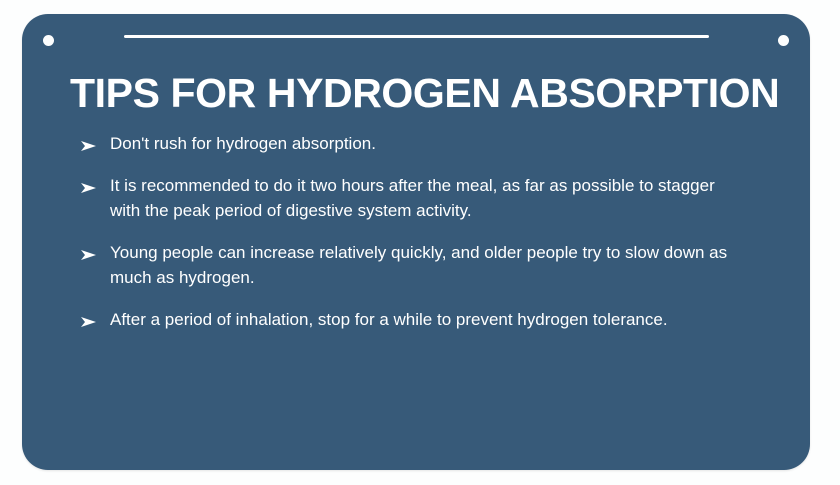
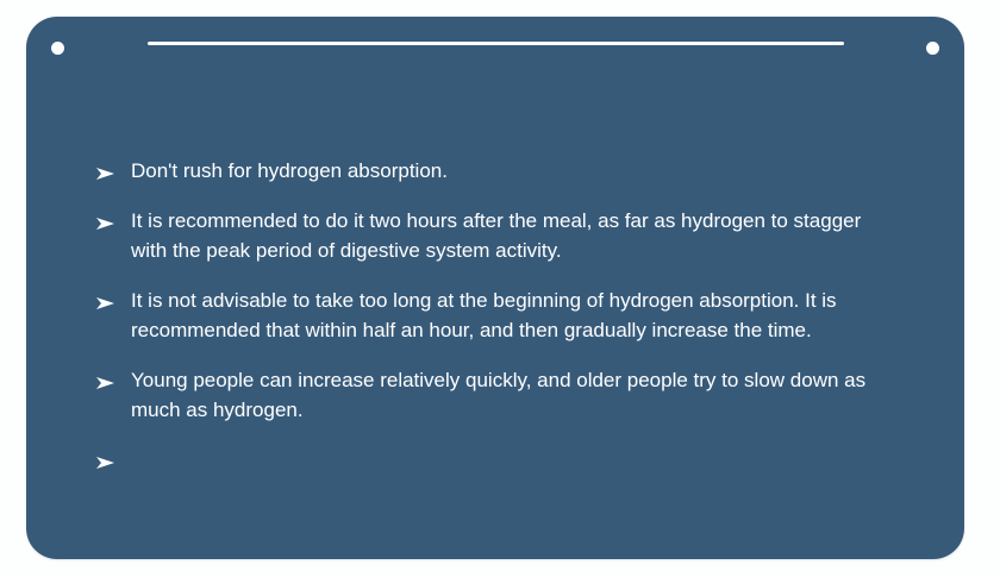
- TIPS FOR HYDROGEN ABSORPTION
  Don't rush for hydrogen absorption.
- It is recommended to do it two hours after the meal, as far as possible to stagger with the peak period of digestive system activity.
+ It is recommended to do it two hours after the meal, as far as hydrogen to stagger with the peak period of digestive system activity.
+ It is not advisable to take too long at the beginning of hydrogen absorption. It is recommended that within half an hour, and then gradually increase the time.
  Young people can increase relatively quickly, and older people try to slow down as much as hydrogen.
- After a period of inhalation, stop for a while to prevent hydrogen tolerance.
